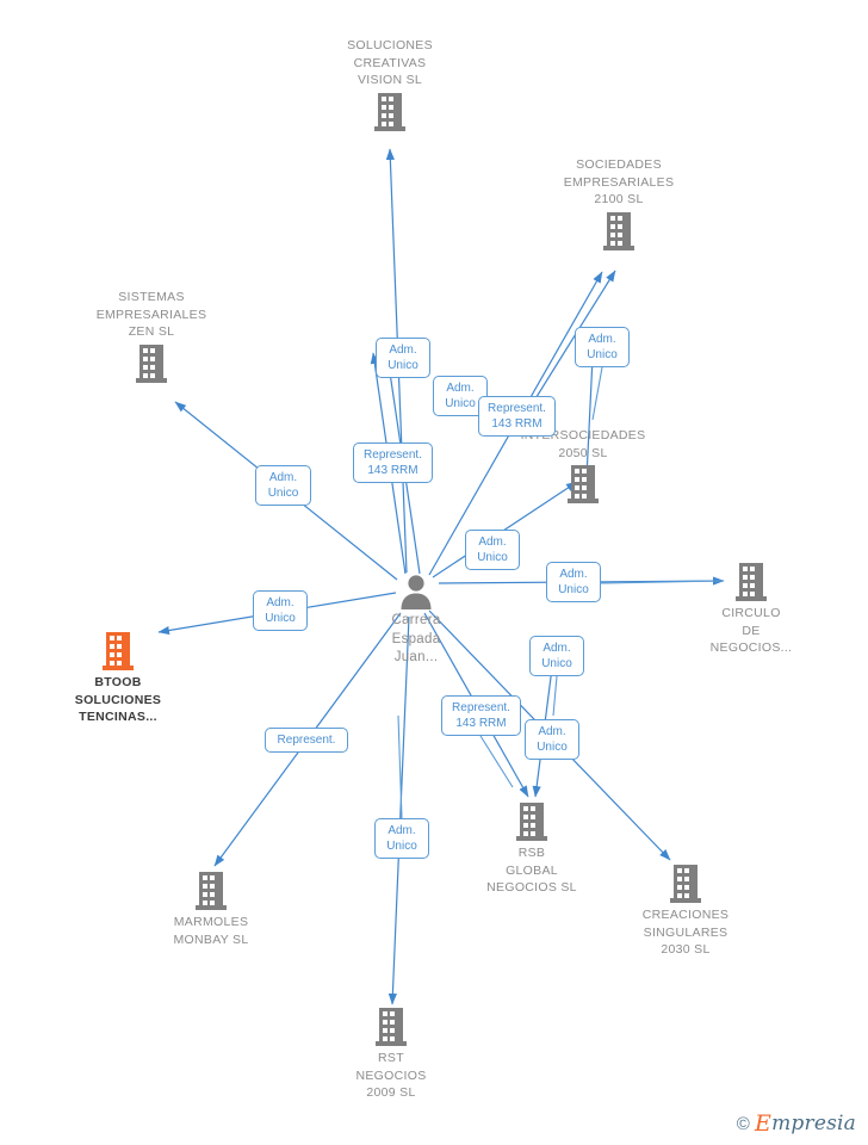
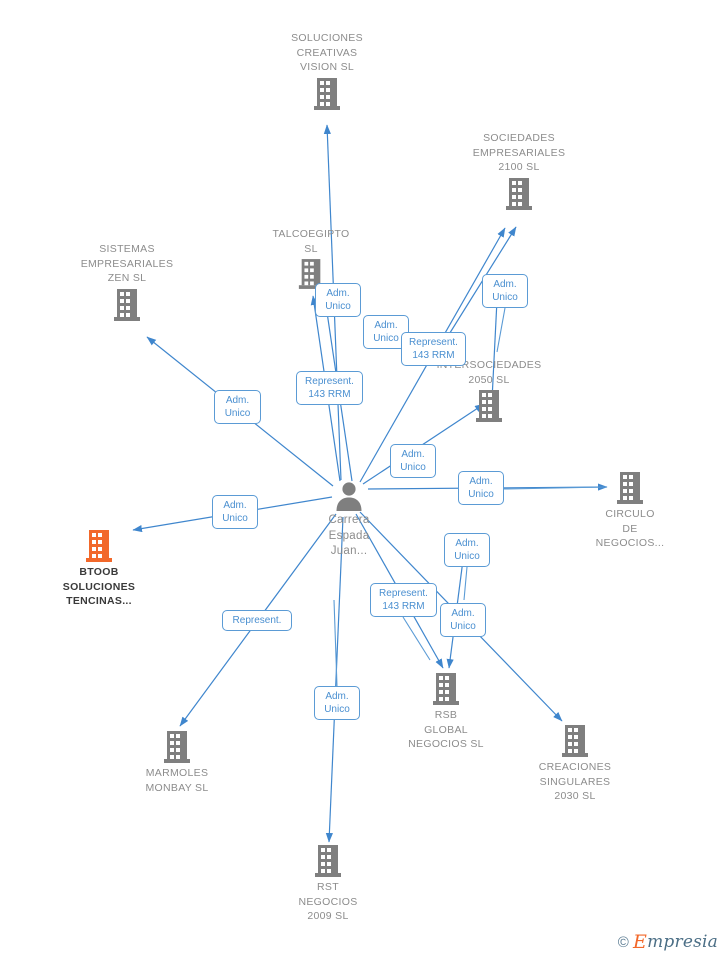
  SOLUCIONES
  CREATIVAS
  VISION SL
  SOCIEDADES
  EMPRESARIALES
  2100 SL
+ TALCOEGIPTO
+ SL
  SISTEMAS
  EMPRESARIALES
  ZEN SL
  RSOCIEDADES
  2050 SL
  CIRCULO
  DE
  NEGOCIOS...
  BTOOB
  SOLUCIONES
  TENCINAS...
  RSB
  GLOBAL
  NEGOCIOS SL
  CREACIONES
  SINGULARES
  2030 SL
  MARMOLES
  MONBAY SL
  RST
  NEGOCIOS
  2009 SL
  Carrera
  Espada
  Juan...
  Adm.
  Unico
  Adm.
  Unico
  Adm.
  Unico
  Represent.
  143 RRM
  Represent.
  143 RRM
  Adm.
  Unico
  Adm.
  Unico
  Adm.
  Unico
  Adm.
  Unico
  Adm.
  Unico
  Represent.
  143 RRM
  Adm.
  Unico
  Represent.
  Adm.
  Unico
  ©
  E
  mpresia
